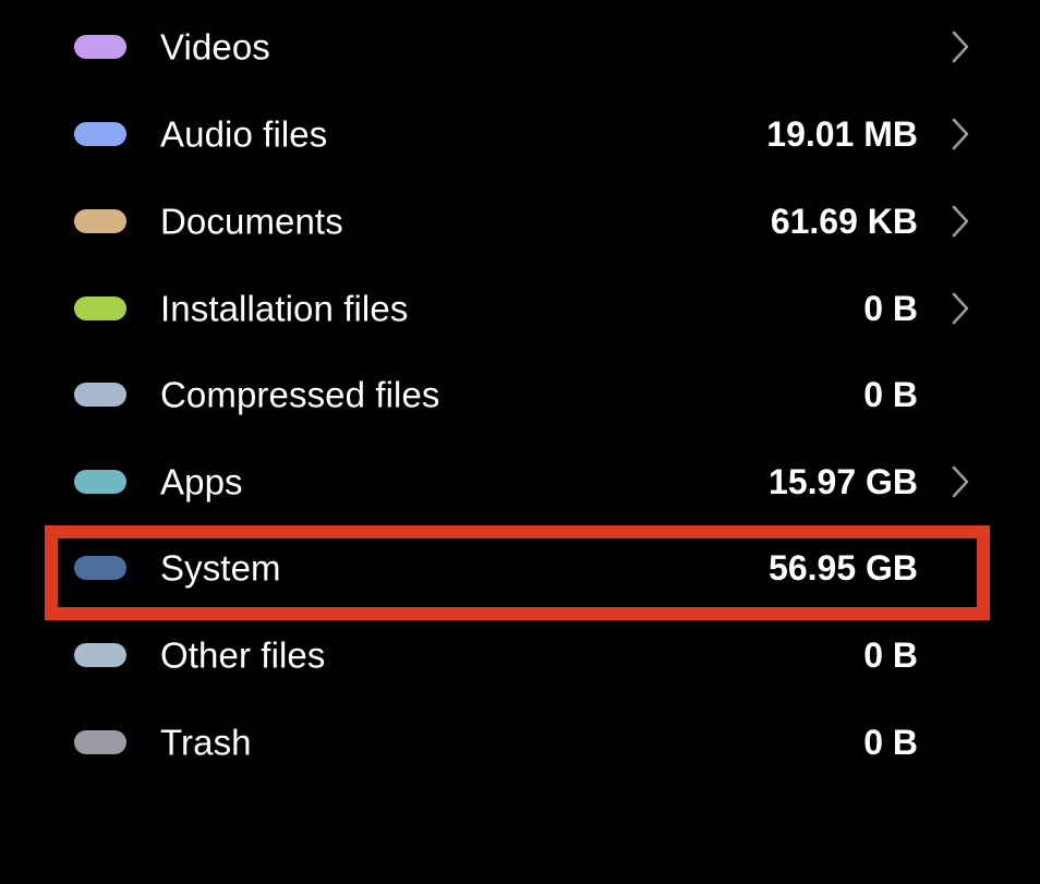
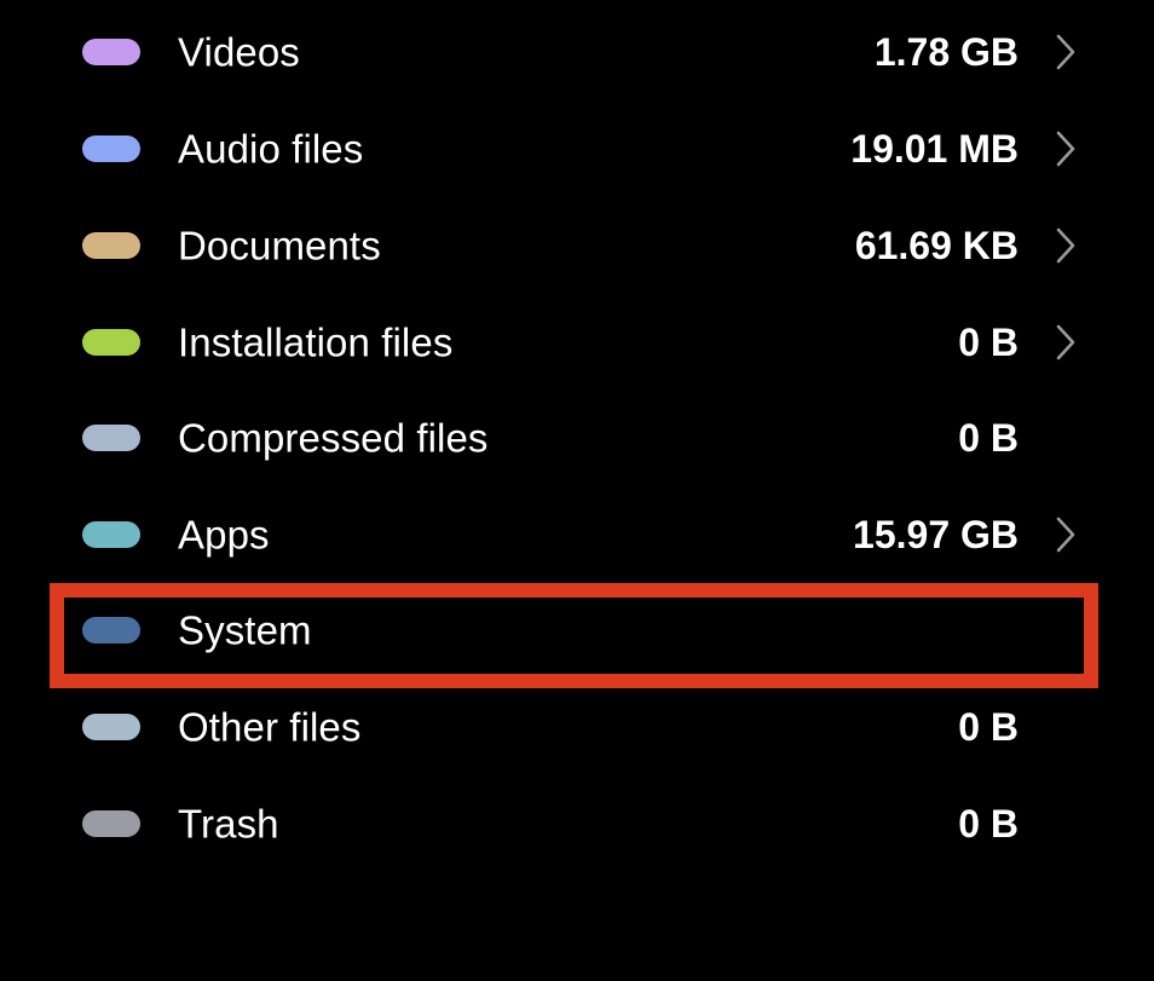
  Videos
+ 1.78 GB
  Audio files
  19.01 MB
  Documents
  61.69 KB
  Installation files
  0 B
  Compressed files
  0 B
  Apps
  15.97 GB
  System
- 56.95 GB
  Other files
  0 B
  Trash
  0 B
